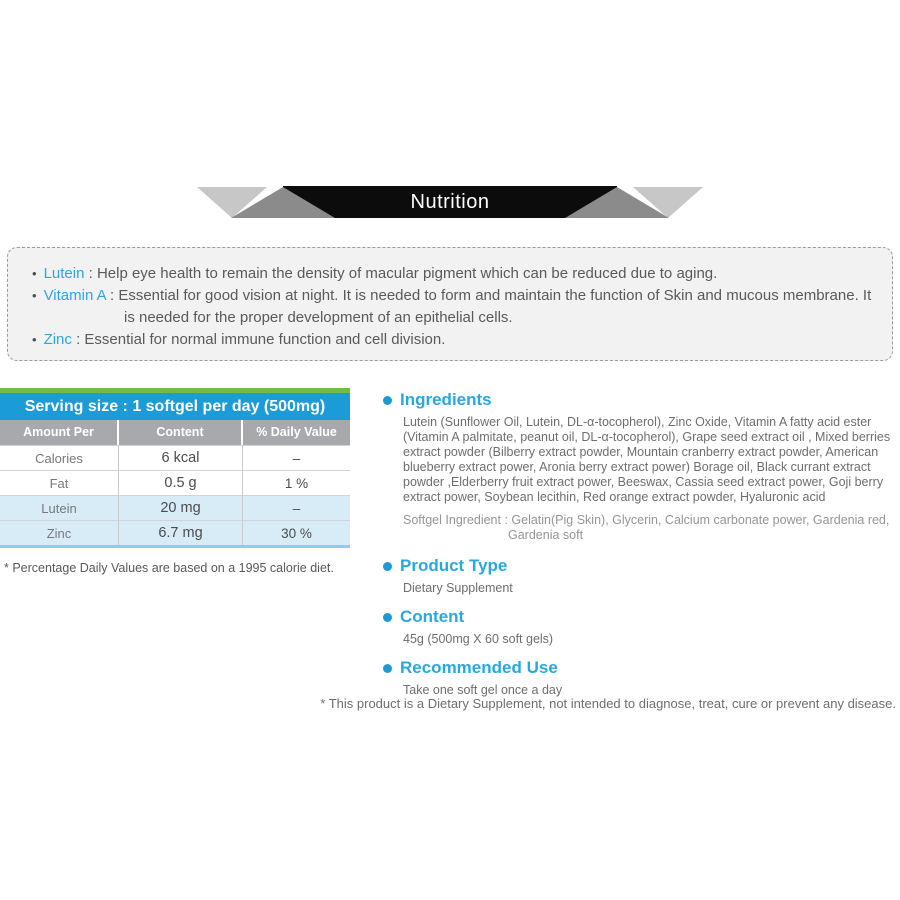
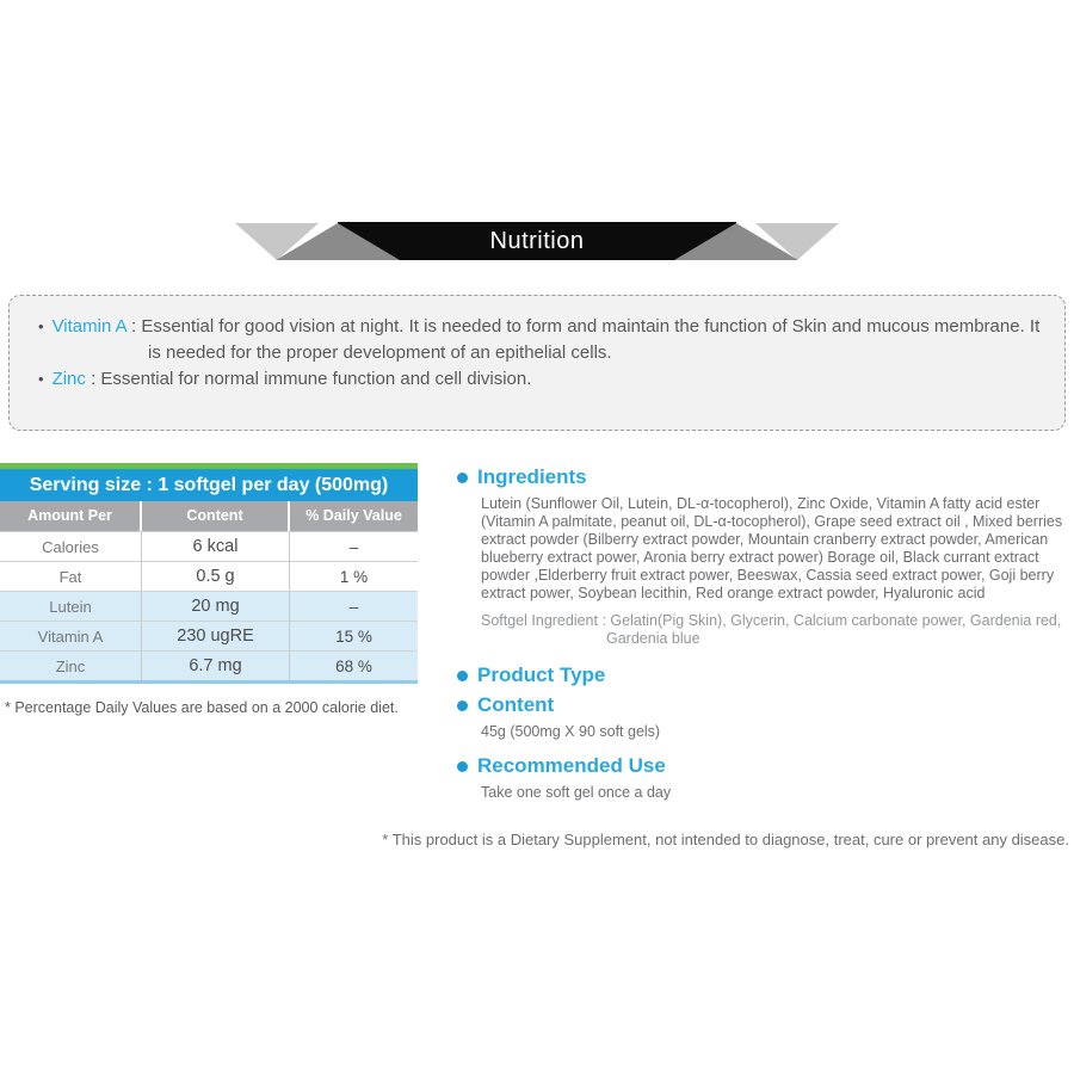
  Nutrition
- • Lutein : Help eye health to remain the density of macular pigment which can be reduced due to aging.
  • Vitamin A : Essential for good vision at night. It is needed to form and maintain the function of Skin and mucous membrane. It is needed for the proper development of an epithelial cells.
  • Zinc : Essential for normal immune function and cell division.
  Serving size : 1 softgel per day (500mg)
  Amount Per Serving
  Content
  % Daily Value
  Calories
  6 kcal
  –
  Fat
  0.5 g
  1 %
  Lutein
  20 mg
  –
+ Vitamin A
+ 230 ugRE
+ 15 %
  Zinc
  6.7 mg
- 30 %
+ 68 %
- * Percentage Daily Values are based on a 1995 calorie diet.
+ * Percentage Daily Values are based on a 2000 calorie diet.
  Ingredients
  Lutein (Sunflower Oil, Lutein, DL-α-tocopherol), Zinc Oxide, Vitamin A fatty acid ester (Vitamin A palmitate, peanut oil, DL-α-tocopherol), Grape seed extract oil , Mixed berries extract powder (Bilberry extract powder, Mountain cranberry extract powder, American blueberry extract power, Aronia berry extract power) Borage oil, Black currant extract powder ,Elderberry fruit extract power, Beeswax, Cassia seed extract power, Goji berry extract power, Soybean lecithin, Red orange extract powder, Hyaluronic acid
- Softgel Ingredient : Gelatin(Pig Skin), Glycerin, Calcium carbonate power, Gardenia red, Gardenia soft
+ Softgel Ingredient : Gelatin(Pig Skin), Glycerin, Calcium carbonate power, Gardenia red, Gardenia blue
  Product Type
- Dietary Supplement
  Content
- 45g (500mg X 60 soft gels)
+ 45g (500mg X 90 soft gels)
  Recommended Use
  Take one soft gel once a day
  * This product is a Dietary Supplement, not intended to diagnose, treat, cure or prevent any disease.
